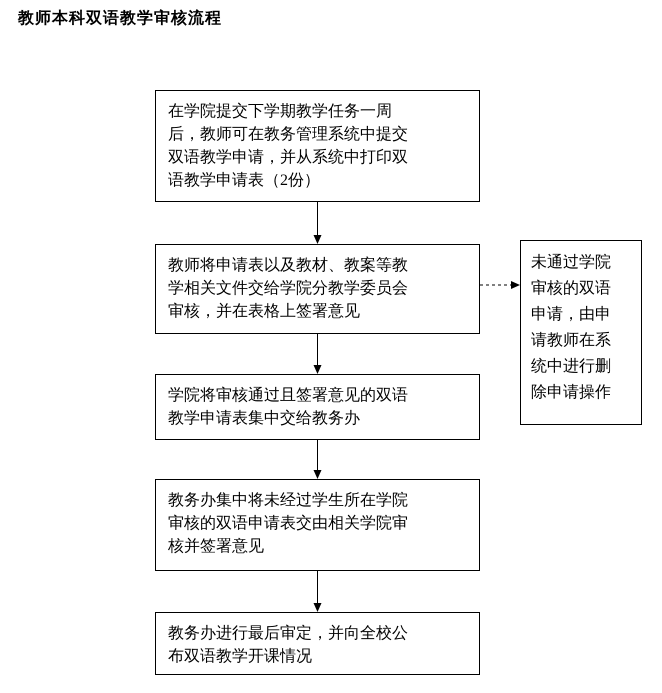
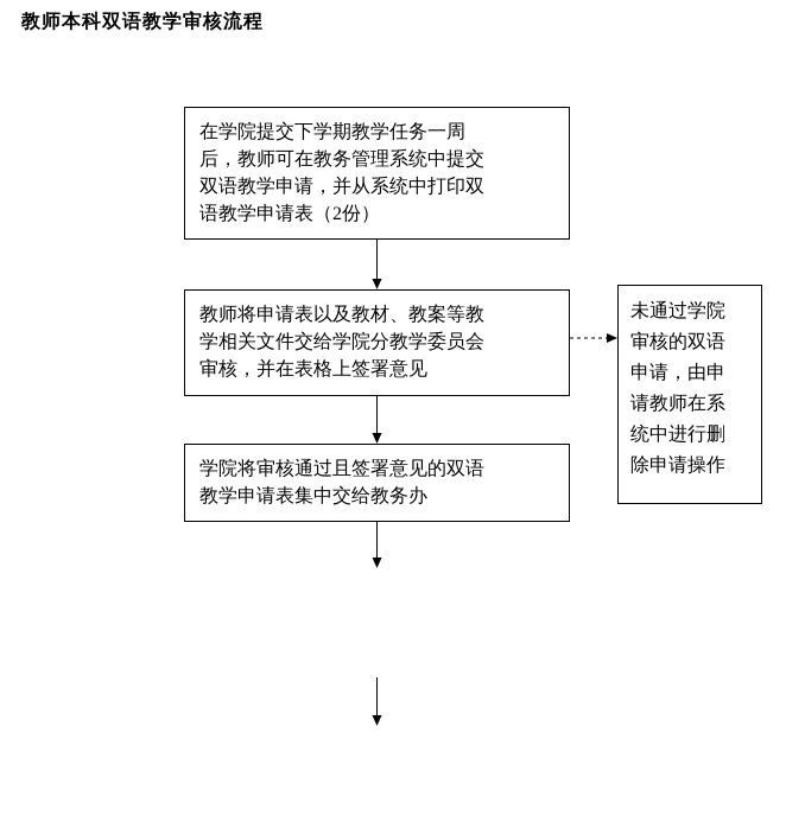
  教师本科双语教学审核流程
  在学院提交下学期教学任务一周
  后，教师可在教务管理系统中提交
  双语教学申请，并从系统中打印双
  语教学申请表（2份）
  教师将申请表以及教材、教案等教
  学相关文件交给学院分教学委员会
  审核，并在表格上签署意见
  未通过学院
  审核的双语
  申请，由申
  请教师在系
  统中进行删
  除申请操作
  学院将审核通过且签署意见的双语
  教学申请表集中交给教务办
- 教务办集中将未经过学生所在学院
- 审核的双语申请表交由相关学院审
- 核并签署意见
- 教务办进行最后审定，并向全校公
- 布双语教学开课情况
